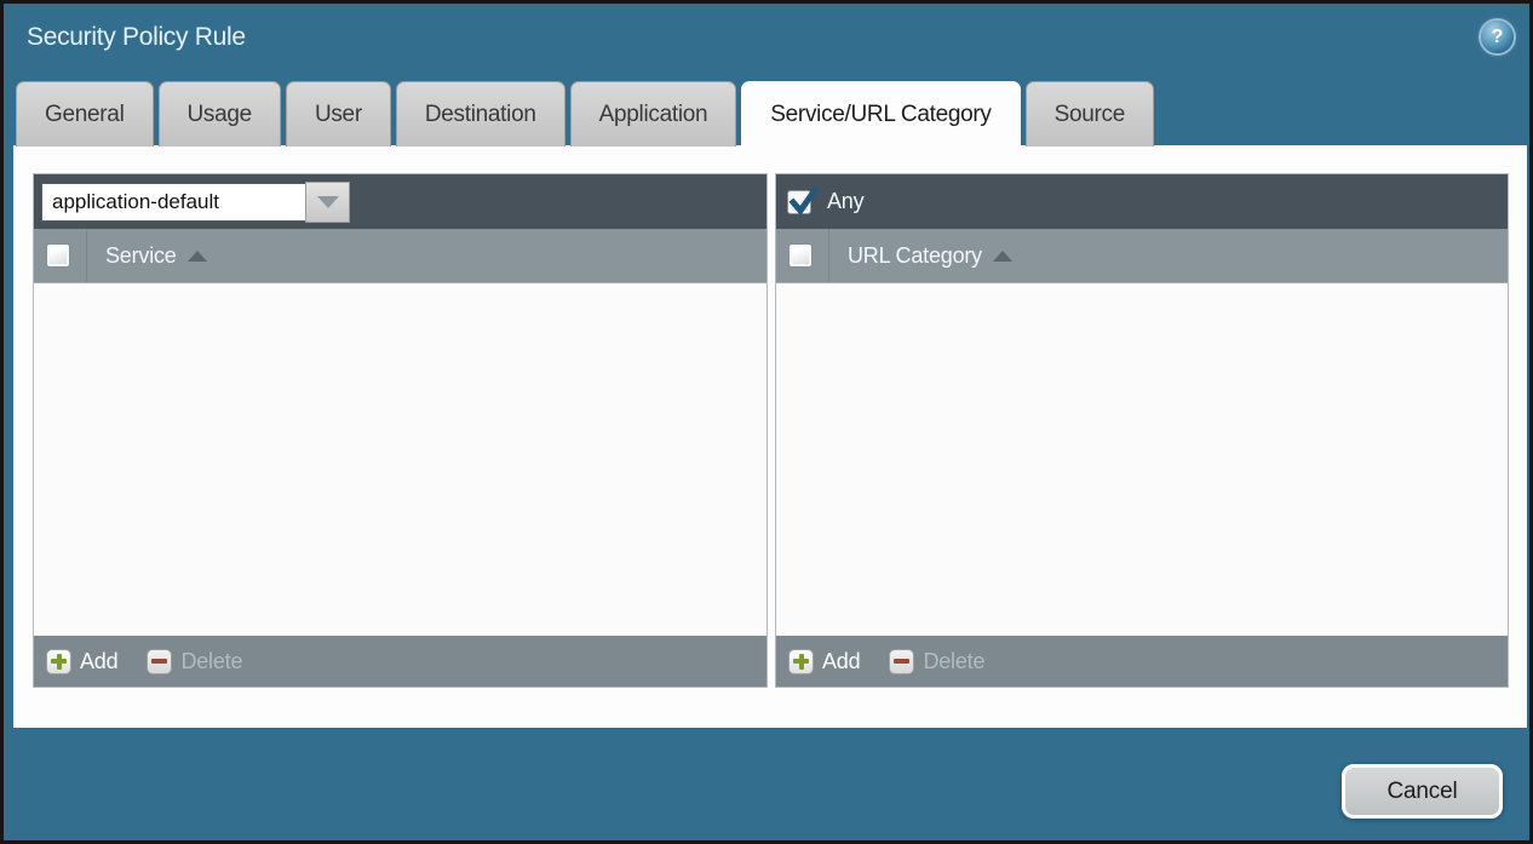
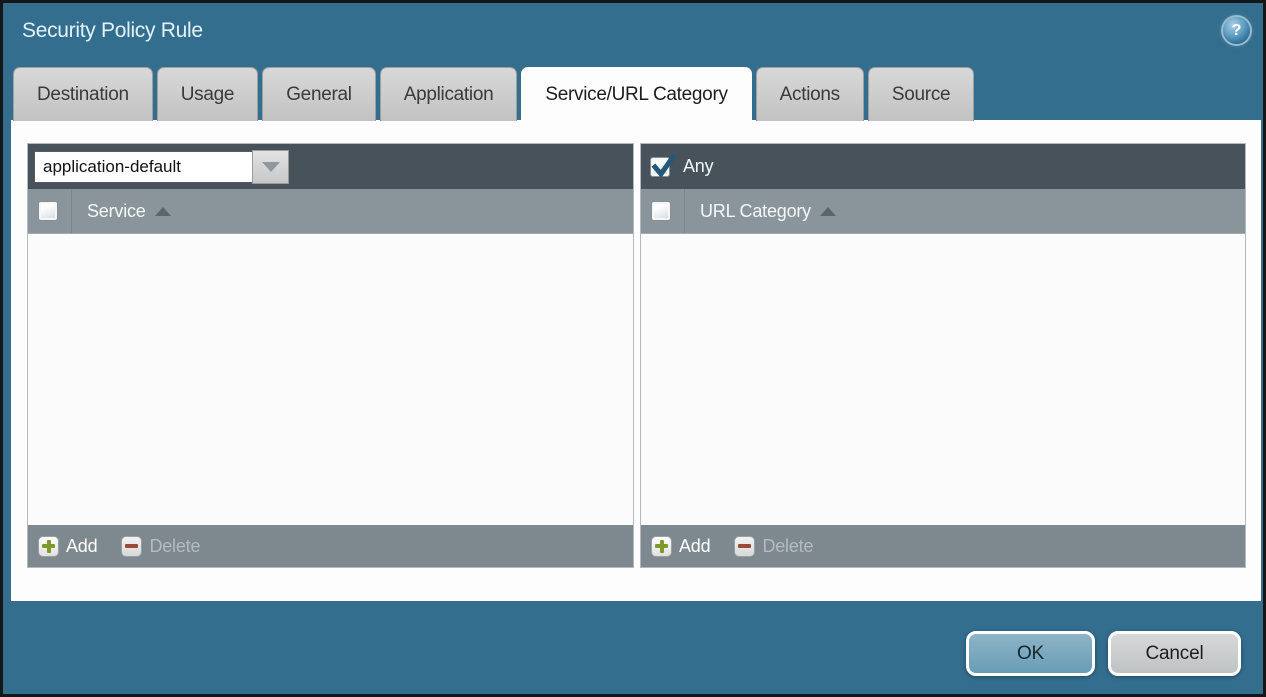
  Security Policy Rule
  ?
- General
+ Destination
  Usage
- User
- Destination
+ General
  Application
  Service/URL Category
+ Actions
  Source
  application-default
  Service
  Add
  Delete
  Any
  URL Category
  Add
  Delete
+ OK
  Cancel
